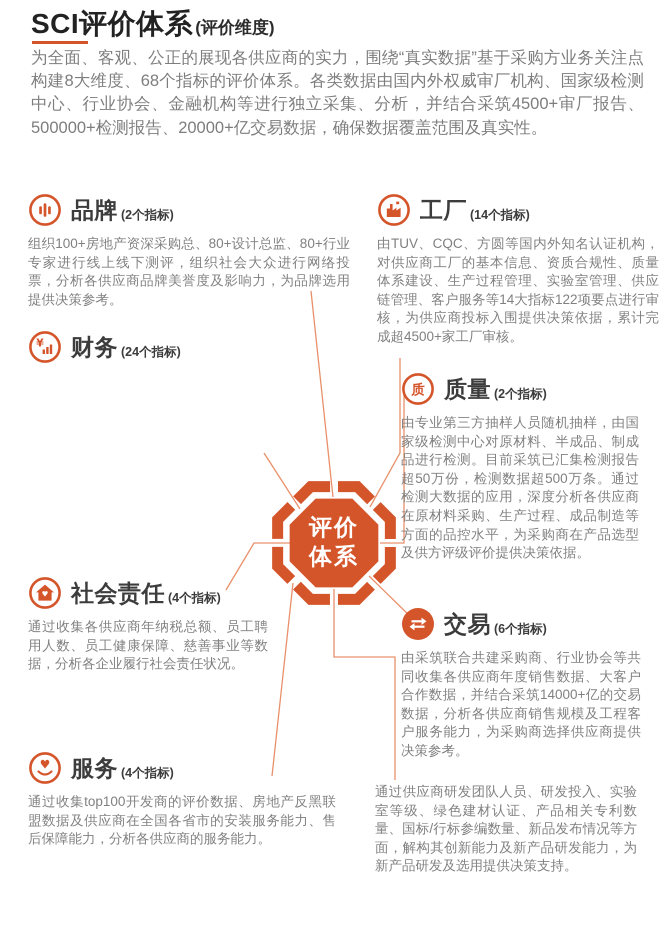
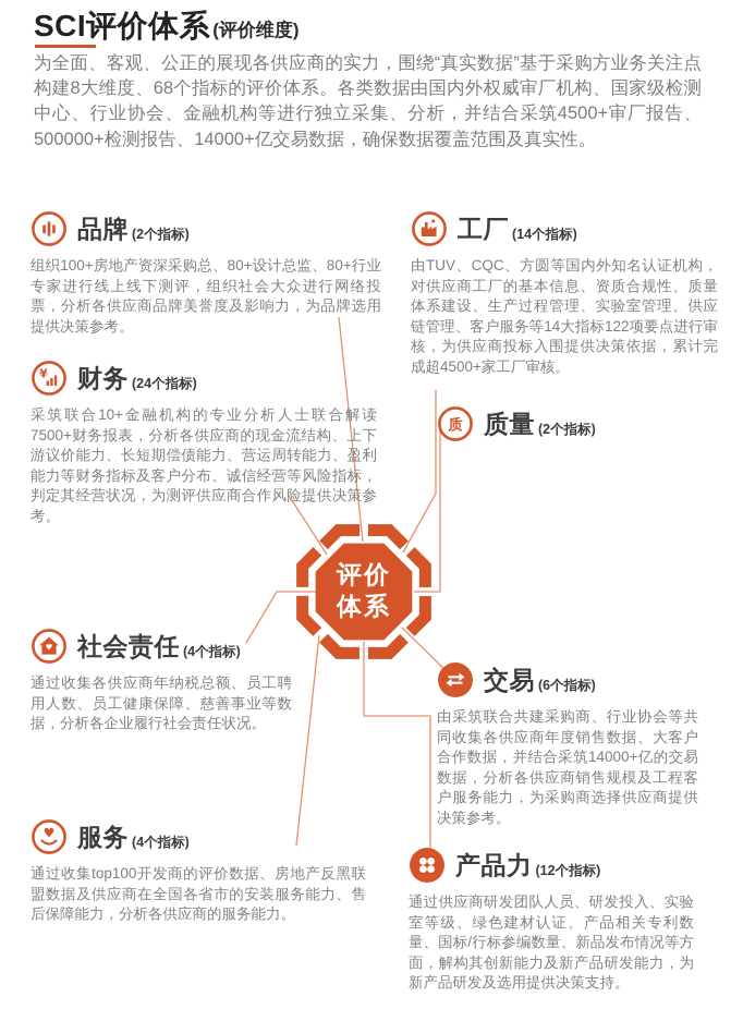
  SCI评价体系(评价维度)
- 为全面、客观、公正的展现各供应商的实力，围绕“真实数据”基于采购方业务关注点构建8大维度、68个指标的评价体系。各类数据由国内外权威审厂机构、国家级检测中心、行业协会、金融机构等进行独立采集、分析，并结合采筑4500+审厂报告、500000+检测报告、20000+亿交易数据，确保数据覆盖范围及真实性。
+ 为全面、客观、公正的展现各供应商的实力，围绕“真实数据”基于采购方业务关注点构建8大维度、68个指标的评价体系。各类数据由国内外权威审厂机构、国家级检测中心、行业协会、金融机构等进行独立采集、分析，并结合采筑4500+审厂报告、500000+检测报告、14000+亿交易数据，确保数据覆盖范围及真实性。
  品牌
  (2个指标)
  组织100+房地产资深采购总、80+设计总监、80+行业专家进行线上线下测评，组织社会大众进行网络投票，分析各供应商品牌美誉度及影响力，为品牌选用提供决策参考。
  ¥
  财务
  (24个指标)
+ 采筑联合10+金融机构的专业分析人士联合解读7500+财务报表，分析各供应商的现金流结构、上下游议价能力、长短期偿债能力、营运周转能力、盈利能力等财务指标及客户分布、诚信经营等风险指标，判定其经营状况，为测评供应商合作风险提供决策参考。
  ♥
  社会责任
  (4个指标)
  通过收集各供应商年纳税总额、员工聘用人数、员工健康保障、慈善事业等数据，分析各企业履行社会责任状况。
  ♥
  服务
  (4个指标)
  通过收集top100开发商的评价数据、房地产反黑联盟数据及供应商在全国各省市的安装服务能力、售后保障能力，分析各供应商的服务能力。
  工厂
  (14个指标)
  由TUV、CQC、方圆等国内外知名认证机构，对供应商工厂的基本信息、资质合规性、质量体系建设、生产过程管理、实验室管理、供应链管理、客户服务等14大指标122项要点进行审核，为供应商投标入围提供决策依据，累计完成超4500+家工厂审核。
  质
  质量
  (2个指标)
- 由专业第三方抽样人员随机抽样，由国家级检测中心对原材料、半成品、制成品进行检测。目前采筑已汇集检测报告超50万份，检测数据超500万条。通过检测大数据的应用，深度分析各供应商在原材料采购、生产过程、成品制造等方面的品控水平，为采购商在产品选型及供方评级评价提供决策依据。
  交易
  (6个指标)
  由采筑联合共建采购商、行业协会等共同收集各供应商年度销售数据、大客户合作数据，并结合采筑14000+亿的交易数据，分析各供应商销售规模及工程客户服务能力，为采购商选择供应商提供决策参考。
+ 产品力
+ (12个指标)
  通过供应商研发团队人员、研发投入、实验室等级、绿色建材认证、产品相关专利数量、国标/行标参编数量、新品发布情况等方面，解构其创新能力及新产品研发能力，为新产品研发及选用提供决策支持。
  评价
  体系
